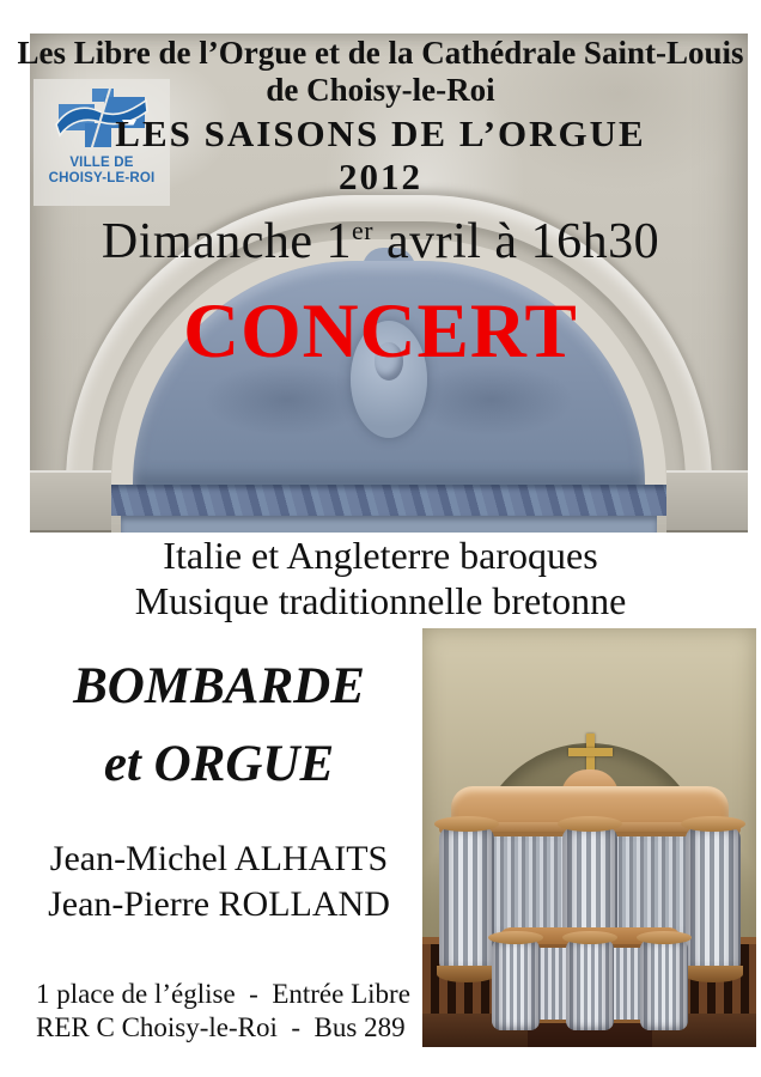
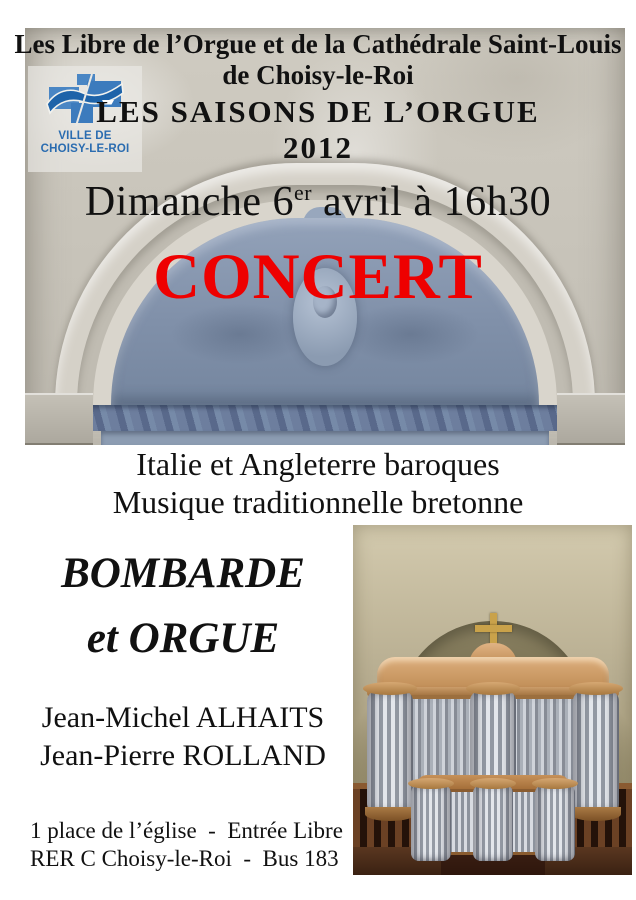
  VILLE DE
  CHOISY-LE-ROI
  Les Libre de l’Orgue et de la Cathédrale Saint-Louis
  de Choisy-le-Roi
  LES SAISONS DE L’ORGUE
  2012
- Dimanche 1er avril à 16h30
+ Dimanche 6er avril à 16h30
  CONCERT
  Italie et Angleterre baroques
  Musique traditionnelle bretonne
  BOMBARDE
  et ORGUE
  Jean-Michel ALHAITS
  Jean-Pierre ROLLAND
  1 place de l’église - Entrée Libre
- RER C Choisy-le-Roi - Bus 289
+ RER C Choisy-le-Roi - Bus 183
